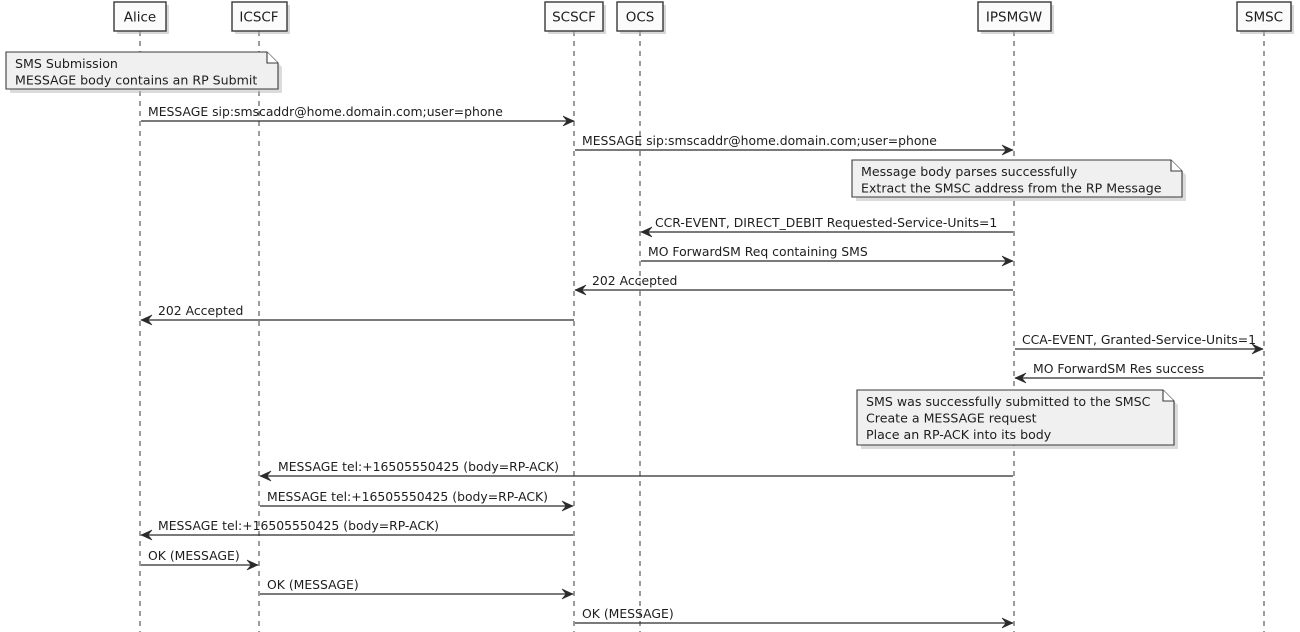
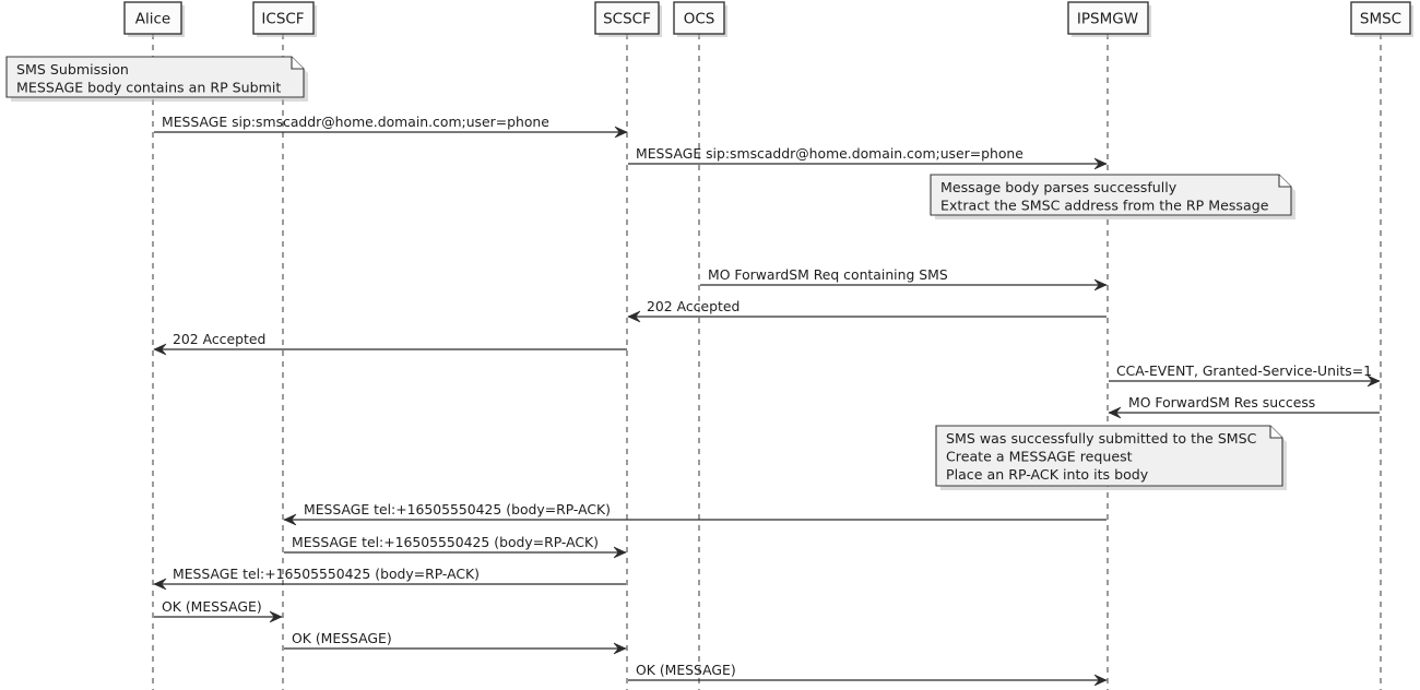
  MESSAGE sip:smscaddr@home.domain.com;user=phone
  MESSAGE sip:smscaddr@home.domain.com;user=phone
- CCR-EVENT, DIRECT_DEBIT Requested-Service-Units=1
  MO ForwardSM Req containing SMS
  202 Accepted
  202 Accepted
  CCA-EVENT, Granted-Service-Units=1
  MO ForwardSM Res success
  MESSAGE tel:+16505550425 (body=RP-ACK)
  MESSAGE tel:+16505550425 (body=RP-ACK)
  MESSAGE tel:+16505550425 (body=RP-ACK)
  OK (MESSAGE)
  OK (MESSAGE)
  OK (MESSAGE)
  SMS Submission
  MESSAGE body contains an RP Submit
  Message body parses successfully
  Extract the SMSC address from the RP Message
  SMS was successfully submitted to the SMSC
  Create a MESSAGE request
  Place an RP-ACK into its body
  Alice
  ICSCF
  SCSCF
  OCS
  IPSMGW
  SMSC
